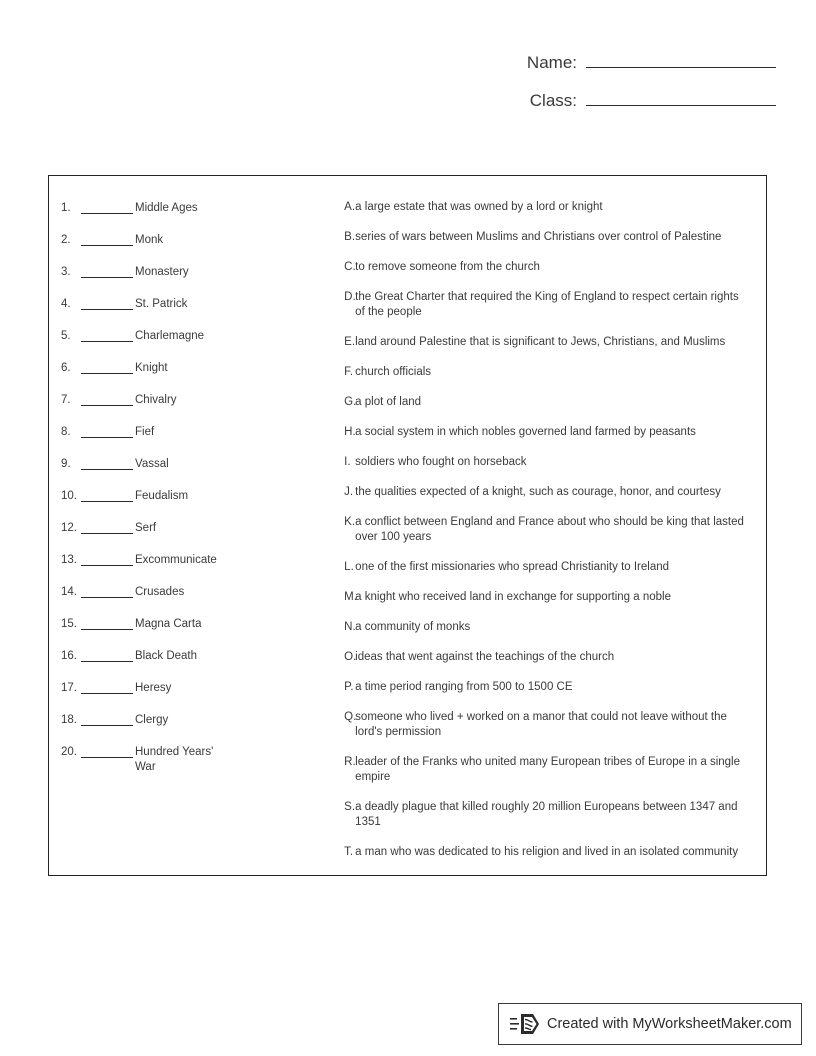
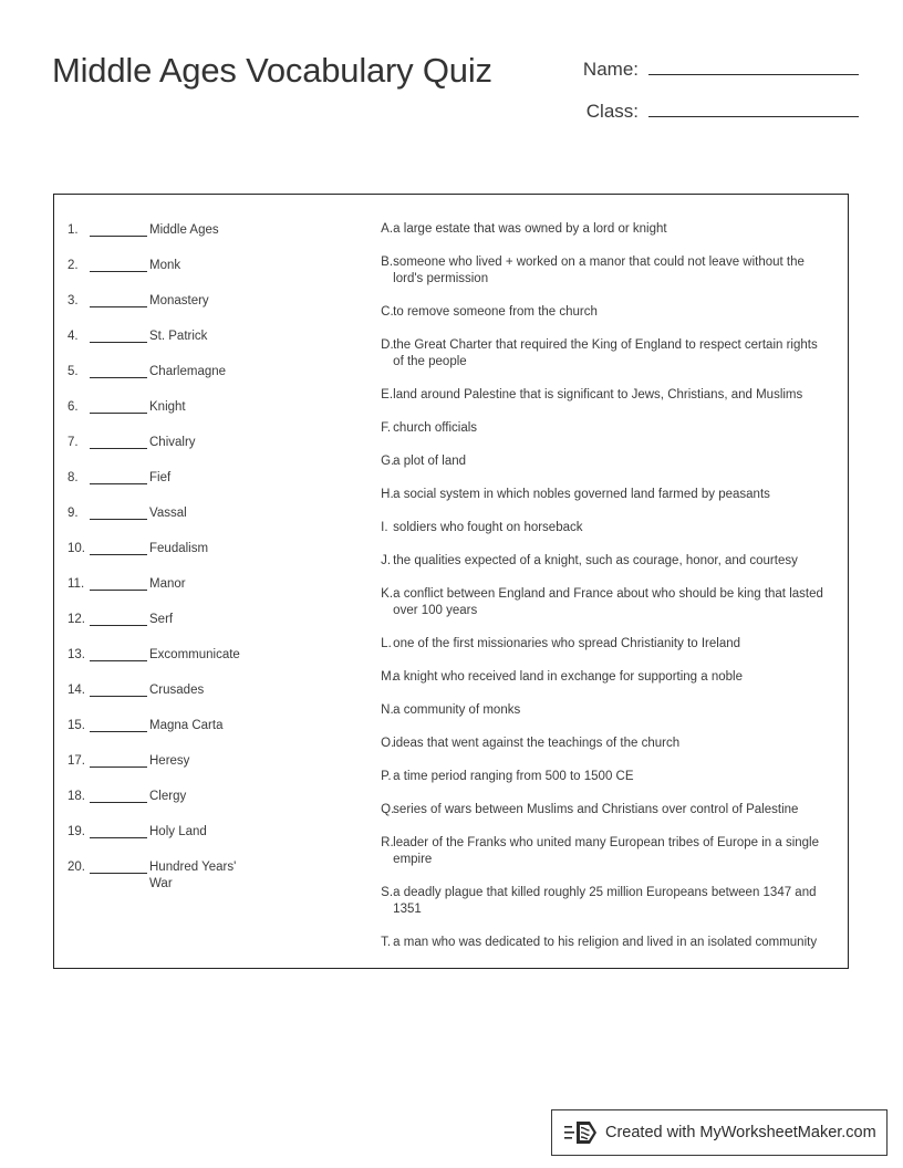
+ Middle Ages Vocabulary Quiz
  Name:
  Class:
  1.
  Middle Ages
  2.
  Monk
  3.
  Monastery
  4.
  St. Patrick
  5.
  Charlemagne
  6.
  Knight
  7.
  Chivalry
  8.
  Fief
  9.
  Vassal
  10.
  Feudalism
+ 11.
+ Manor
  12.
  Serf
  13.
  Excommunicate
  14.
  Crusades
  15.
  Magna Carta
- 16.
- Black Death
  17.
  Heresy
  18.
  Clergy
+ 19.
+ Holy Land
  20.
  Hundred Years' War
  A.
  a large estate that was owned by a lord or knight
  B.
- series of wars between Muslims and Christians over control of Palestine
+ someone who lived + worked on a manor that could not leave without the lord's permission
  C.
  to remove someone from the church
  D.
  the Great Charter that required the King of England to respect certain rights of the people
  E.
  land around Palestine that is significant to Jews, Christians, and Muslims
  F.
  church officials
  G.
  a plot of land
  H.
  a social system in which nobles governed land farmed by peasants
  I.
  soldiers who fought on horseback
  J.
  the qualities expected of a knight, such as courage, honor, and courtesy
  K.
  a conflict between England and France about who should be king that lasted over 100 years
  L.
  one of the first missionaries who spread Christianity to Ireland
  a knight who received land in exchange for supporting a noble
  N.
  a community of monks
  O.
  ideas that went against the teachings of the church
  P.
  a time period ranging from 500 to 1500 CE
  Q.
- someone who lived + worked on a manor that could not leave without the lord's permission
+ series of wars between Muslims and Christians over control of Palestine
  R.
  leader of the Franks who united many European tribes of Europe in a single empire
  S.
- a deadly plague that killed roughly 20 million Europeans between 1347 and 1351
+ a deadly plague that killed roughly 25 million Europeans between 1347 and 1351
  T.
  a man who was dedicated to his religion and lived in an isolated community
  Created with MyWorksheetMaker.com
